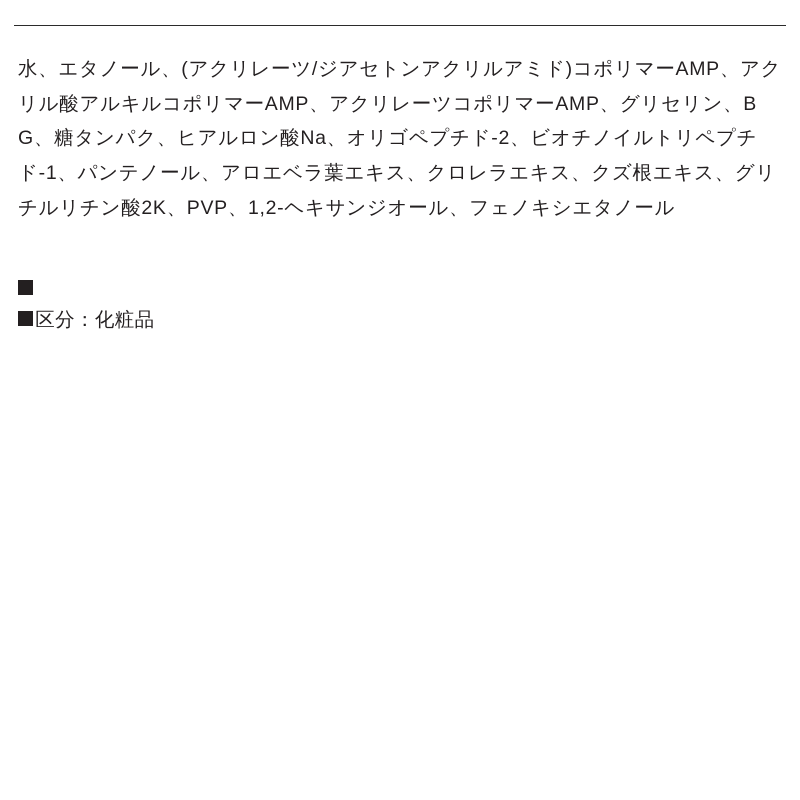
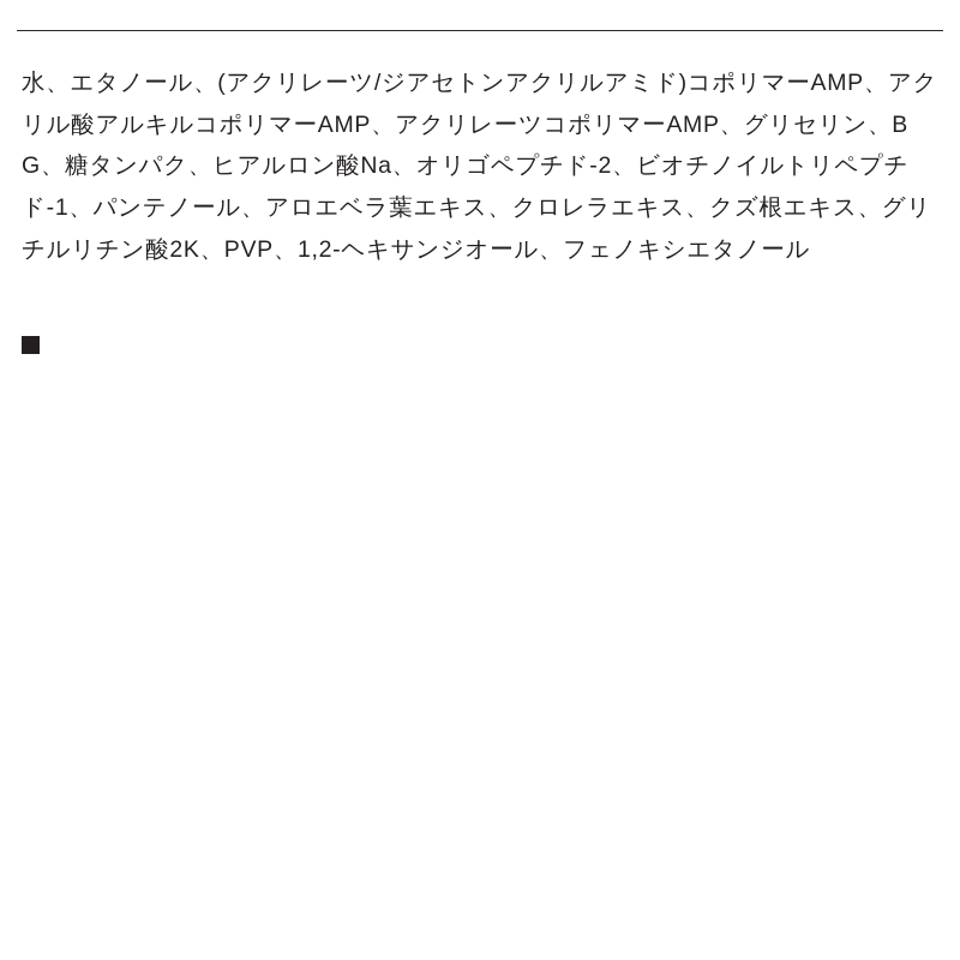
  水、エタノール、(アクリレーツ/ジアセトンアクリルアミド)コポリマーAMP、アクリル酸アルキルコポリマーAMP、アクリレーツコポリマーAMP、グリセリン、BG、糖タンパク、ヒアルロン酸Na、オリゴペプチド-2、ビオチノイルトリペプチド-1、パンテノール、アロエベラ葉エキス、クロレラエキス、クズ根エキス、グリチルリチン酸2K、PVP、1,2-ヘキサンジオール、フェノキシエタノール
- 区分：化粧品
